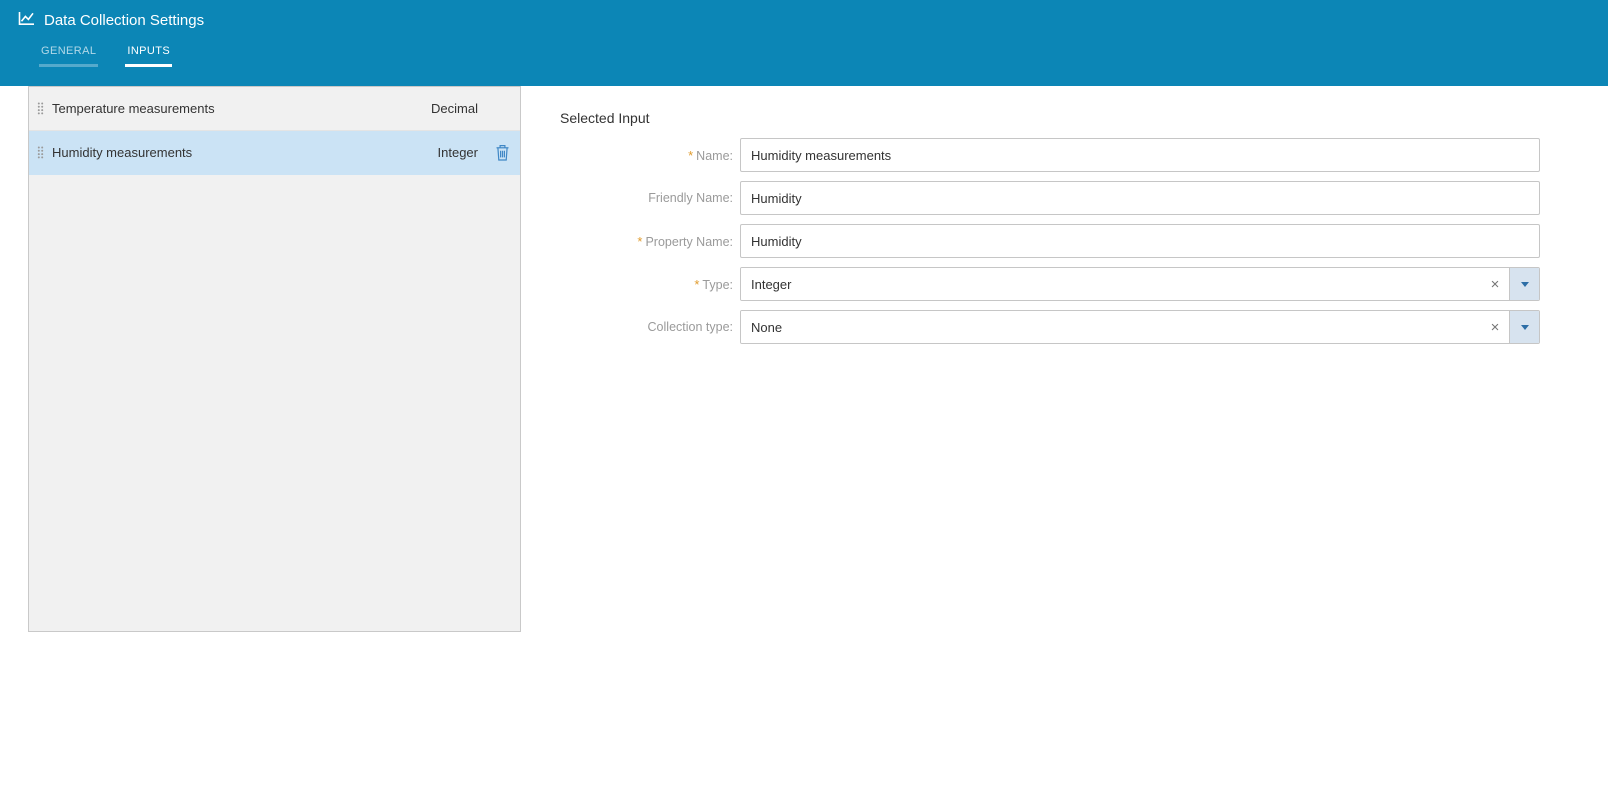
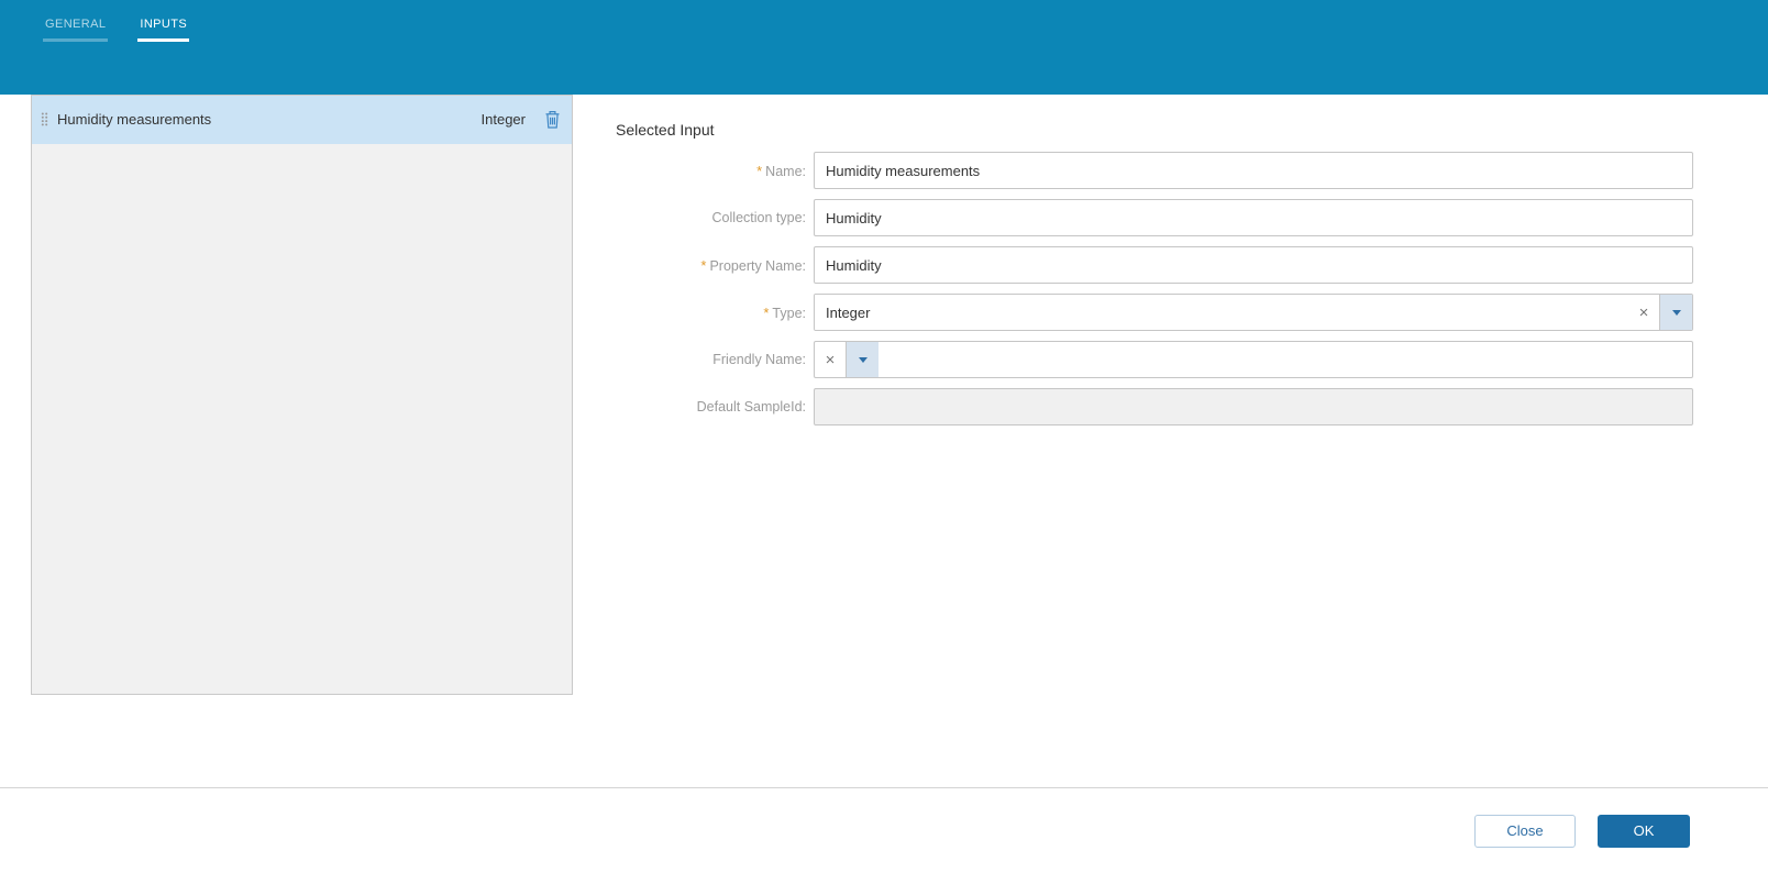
- Data Collection Settings
  GENERAL
  INPUTS
- Temperature measurements
- Decimal
  Humidity measurements
  Integer
  Selected Input
  * Name:
  Humidity measurements
- Friendly Name:
+ Collection type:
  Humidity
  * Property Name:
  Humidity
  * Type:
  Integer
  ×
- Collection type:
+ Friendly Name:
- None
  ×
+ Default SampleId:
+ Close
+ OK
